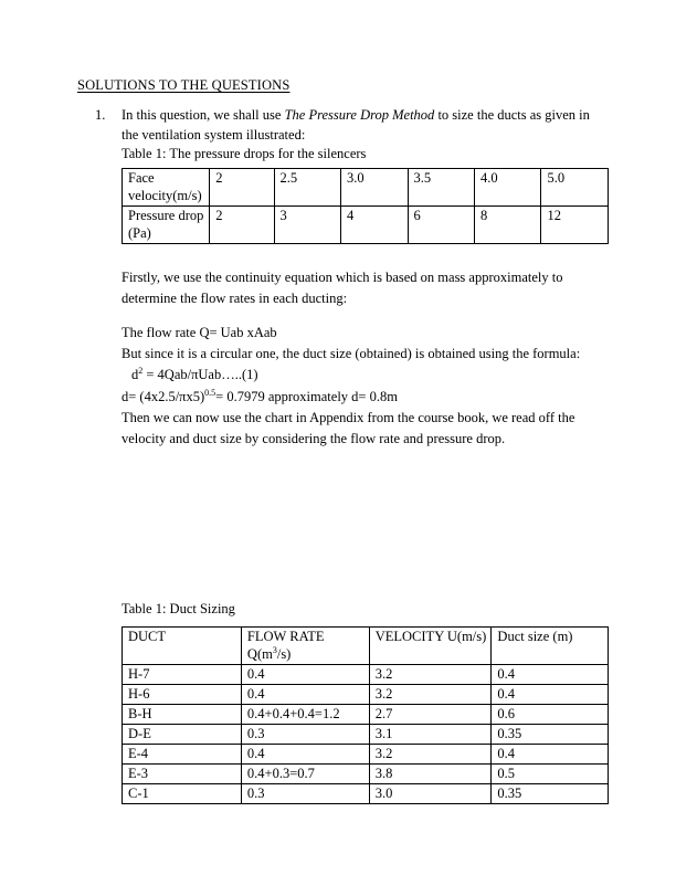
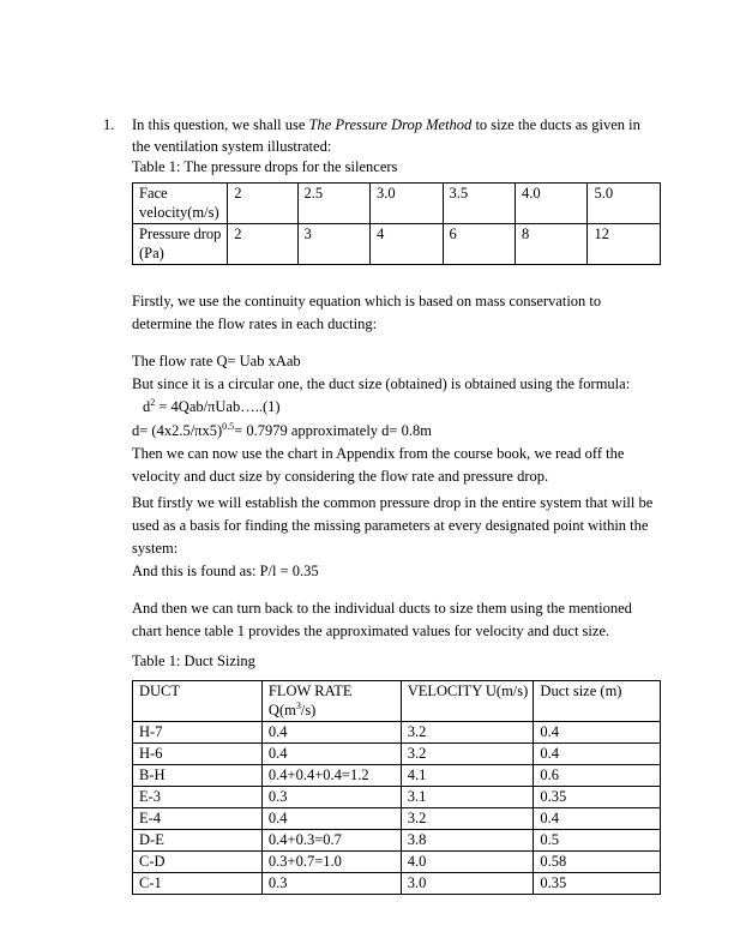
- SOLUTIONS TO THE QUESTIONS
  1.
  In this question, we shall use The Pressure Drop Method to size the ducts as given in the ventilation system illustrated:
  Table 1: The pressure drops for the silencers
  Face velocity(m/s)	2	2.5	3.0	3.5	4.0	5.0
  Pressure drop (Pa)	2	3	4	6	8	12
- Firstly, we use the continuity equation which is based on mass approximately to determine the flow rates in each ducting:
+ Firstly, we use the continuity equation which is based on mass conservation to determine the flow rates in each ducting:
  The flow rate Q= Uab xAab
  But since it is a circular one, the duct size (obtained) is obtained using the formula:
  d2 = 4Qab/πUab…..(1)
  d= (4x2.5/πx5)0.5= 0.7979 approximately d= 0.8m
  Then we can now use the chart in Appendix from the course book, we read off the velocity and duct size by considering the flow rate and pressure drop.
+ But firstly we will establish the common pressure drop in the entire system that will be used as a basis for finding the missing parameters at every designated point within the system:
+ And this is found as: P/l = 0.35
+ And then we can turn back to the individual ducts to size them using the mentioned chart hence table 1 provides the approximated values for velocity and duct size.
  Table 1: Duct Sizing
  DUCT	FLOW RATEQ(m3/s)	VELOCITY U(m/s)	Duct size (m)
  H-7	0.4	3.2	0.4
  H-6	0.4	3.2	0.4
- B-H	0.4+0.4+0.4=1.2	2.7	0.6
+ B-H	0.4+0.4+0.4=1.2	4.1	0.6
- D-E	0.3	3.1	0.35
+ E-3	0.3	3.1	0.35
  E-4	0.4	3.2	0.4
- E-3	0.4+0.3=0.7	3.8	0.5
+ D-E	0.4+0.3=0.7	3.8	0.5
+ C-D	0.3+0.7=1.0	4.0	0.58
  C-1	0.3	3.0	0.35
